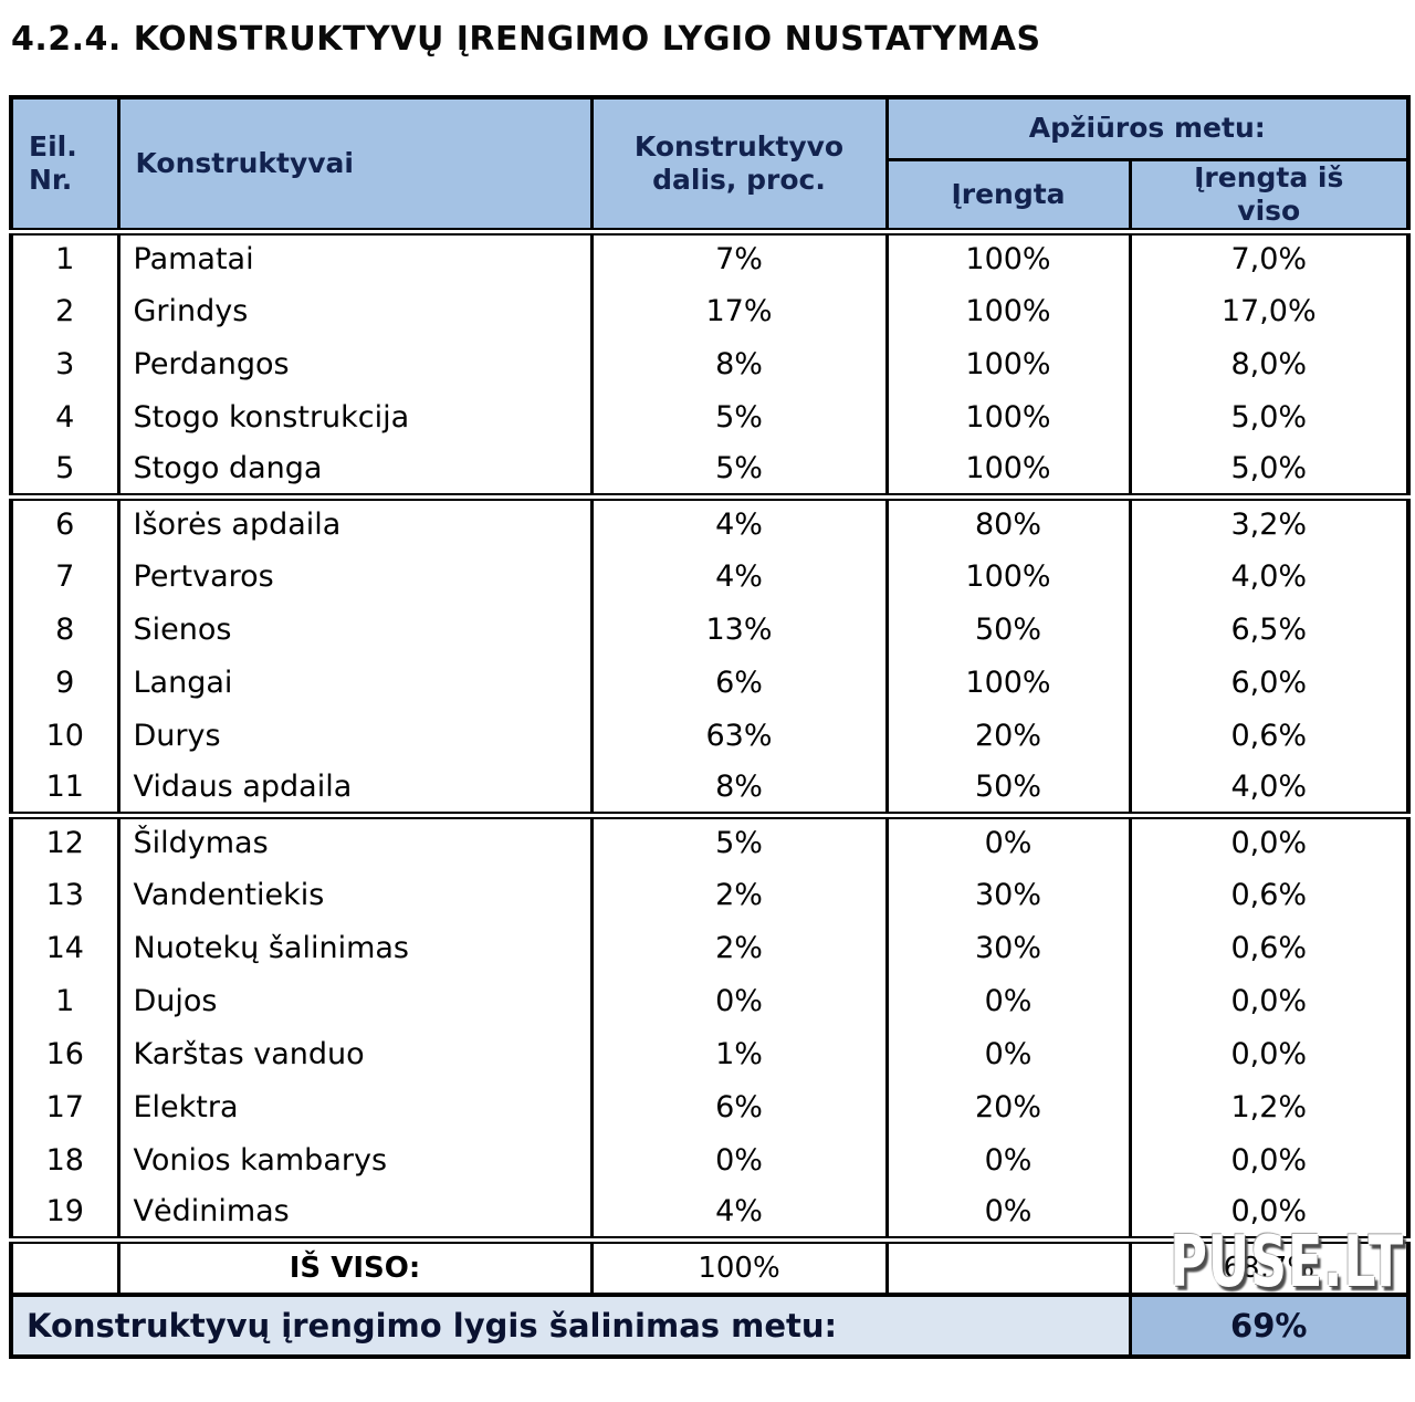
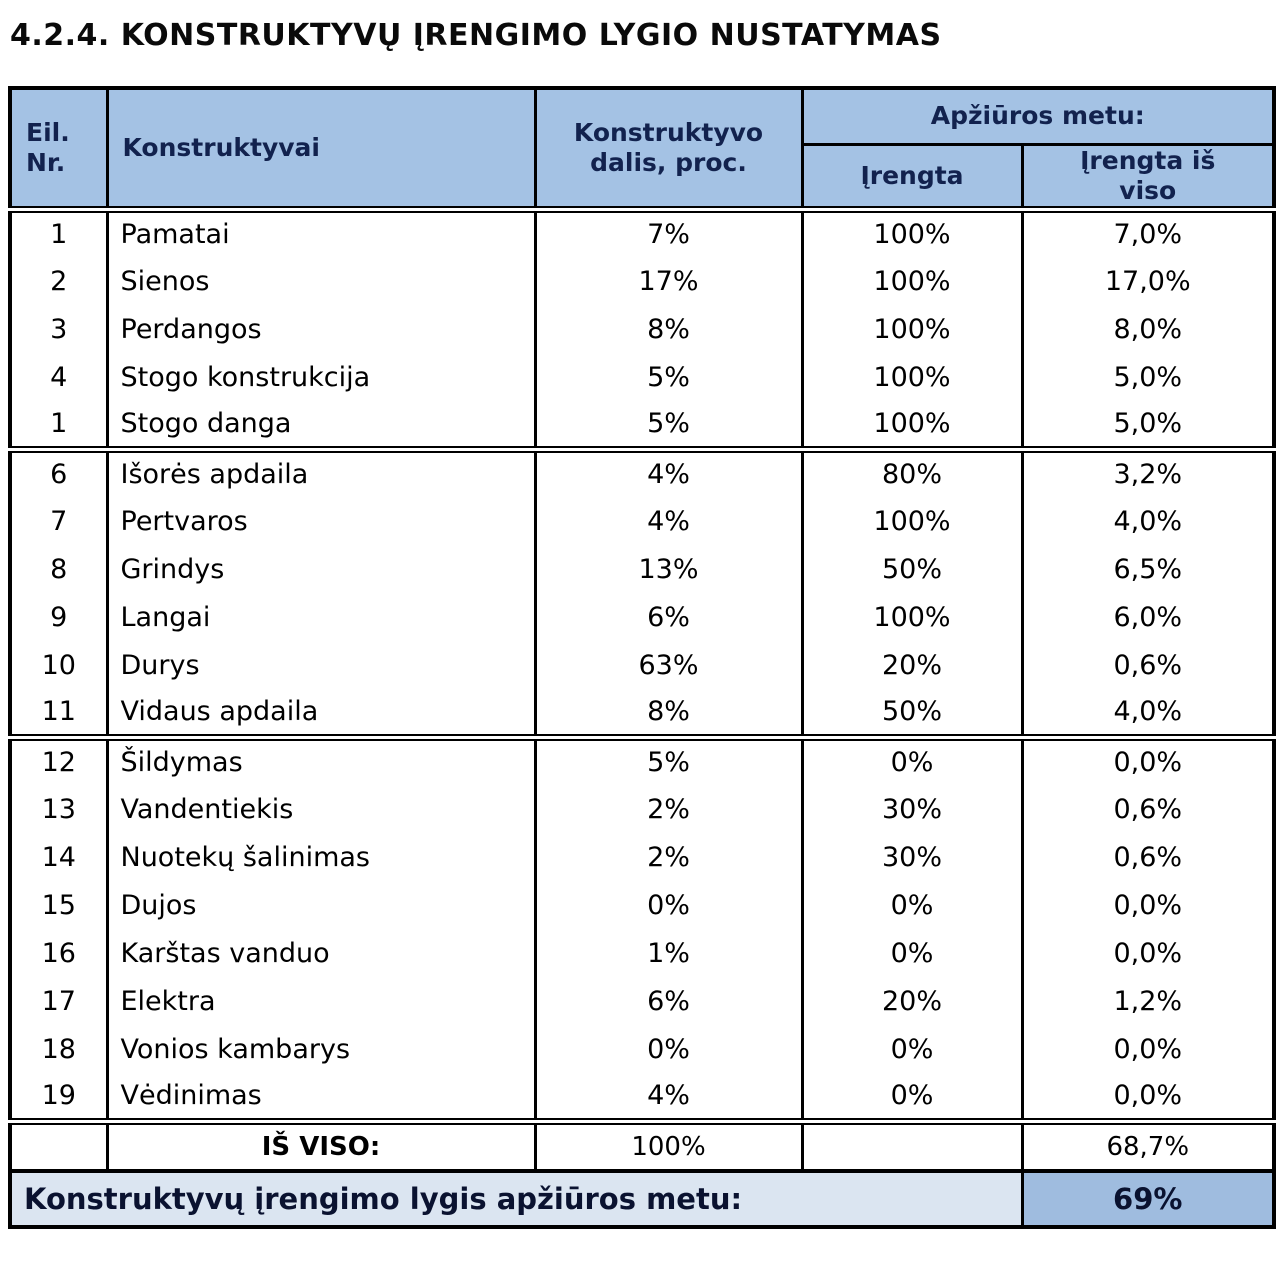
  4.2.4. KONSTRUKTYVŲ ĮRENGIMO LYGIO NUSTATYMAS
  Eil. Nr.	Konstruktyvai	Konstruktyvo dalis, proc.	Apžiūros metu:
  Įrengta	Įrengta iš viso
  1	Pamatai	7%	100%	7,0%
- 2	Grindys	17%	100%	17,0%
+ 2	Sienos	17%	100%	17,0%
  3	Perdangos	8%	100%	8,0%
  4	Stogo konstrukcija	5%	100%	5,0%
- 5	Stogo danga	5%	100%	5,0%
+ 1	Stogo danga	5%	100%	5,0%
  6	Išorės apdaila	4%	80%	3,2%
  7	Pertvaros	4%	100%	4,0%
- 8	Sienos	13%	50%	6,5%
+ 8	Grindys	13%	50%	6,5%
  9	Langai	6%	100%	6,0%
  10	Durys	63%	20%	0,6%
  11	Vidaus apdaila	8%	50%	4,0%
  12	Šildymas	5%	0%	0,0%
  13	Vandentiekis	2%	30%	0,6%
  14	Nuotekų šalinimas	2%	30%	0,6%
- 1	Dujos	0%	0%	0,0%
+ 15	Dujos	0%	0%	0,0%
  16	Karštas vanduo	1%	0%	0,0%
  17	Elektra	6%	20%	1,2%
  18	Vonios kambarys	0%	0%	0,0%
  19	Vėdinimas	4%	0%	0,0%
  	IŠ VISO:	100%		68,7%
- Konstruktyvų įrengimo lygis šalinimas metu:	69%
+ Konstruktyvų įrengimo lygis apžiūros metu:	69%
- PUSE.LT
